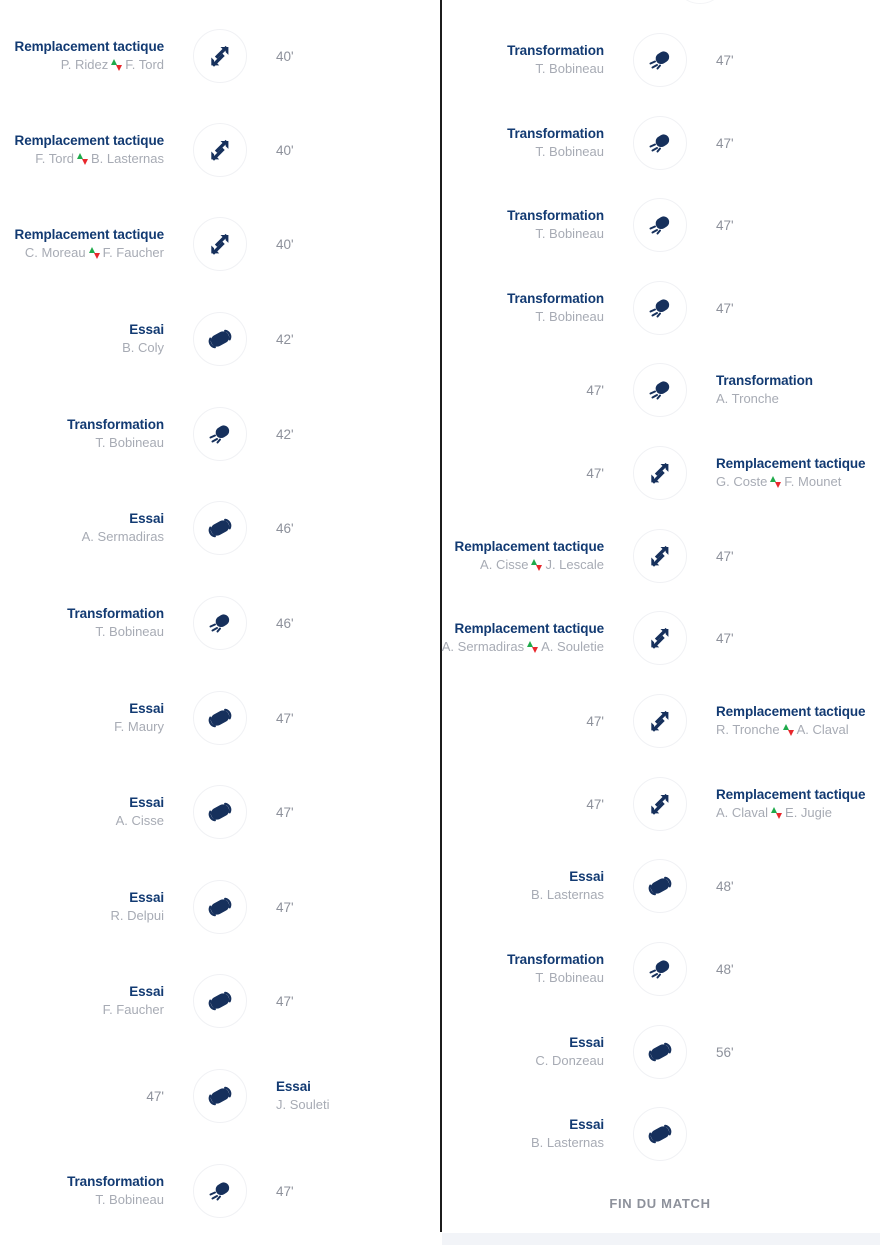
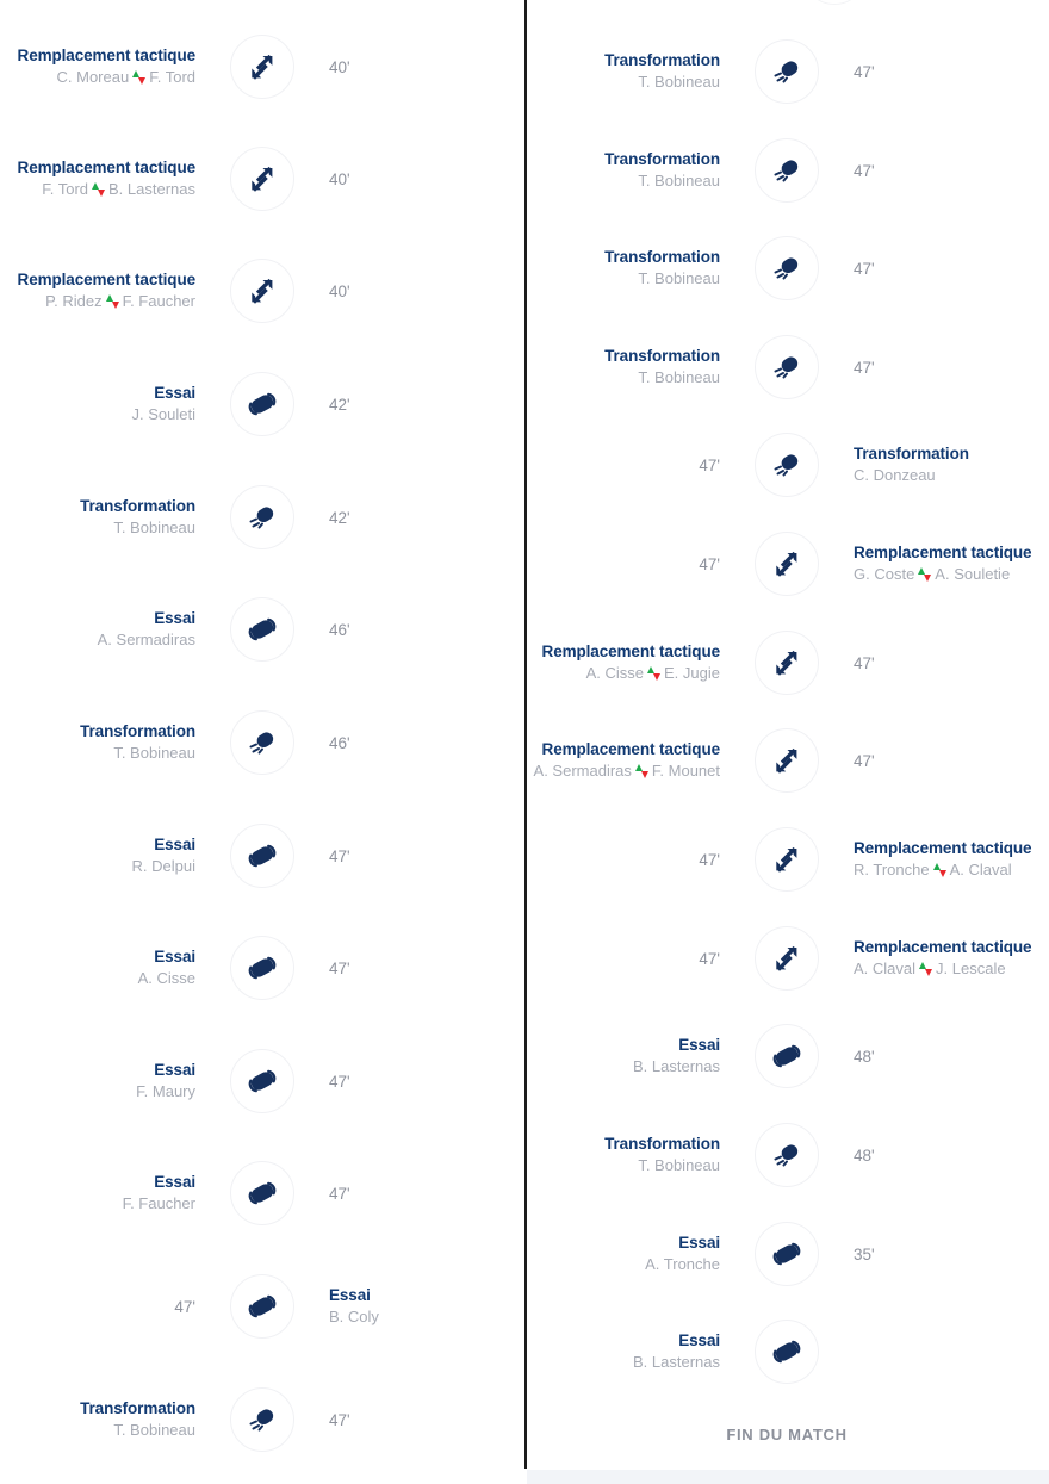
  Remplacement tactique
- P. Ridez F. Tord
+ C. Moreau F. Tord
  40'
  Remplacement tactique
  F. Tord B. Lasternas
  40'
  Remplacement tactique
- C. Moreau F. Faucher
+ P. Ridez F. Faucher
  40'
  Essai
- B. Coly
+ J. Souleti
  42'
  Transformation
  T. Bobineau
  42'
  Essai
  A. Sermadiras
  46'
  Transformation
  T. Bobineau
  46'
  Essai
- F. Maury
+ R. Delpui
  47'
  Essai
  A. Cisse
  47'
  Essai
- R. Delpui
+ F. Maury
  47'
  Essai
  F. Faucher
  47'
  47'
  Essai
- J. Souleti
+ B. Coly
  Transformation
  T. Bobineau
  47'
  FIN DU MATCH
  Transformation
  T. Bobineau
  47'
  Transformation
  T. Bobineau
  47'
  Transformation
  T. Bobineau
  47'
  Transformation
  T. Bobineau
  47'
  47'
  Transformation
- A. Tronche
+ C. Donzeau
  47'
  Remplacement tactique
- G. Coste F. Mounet
+ G. Coste A. Souletie
  Remplacement tactique
- A. Cisse J. Lescale
+ A. Cisse E. Jugie
  47'
  Remplacement tactique
- A. Sermadiras A. Souletie
+ A. Sermadiras F. Mounet
  47'
  47'
  Remplacement tactique
  R. Tronche A. Claval
  47'
  Remplacement tactique
- A. Claval E. Jugie
+ A. Claval J. Lescale
  Essai
  B. Lasternas
  48'
  Transformation
  T. Bobineau
  48'
  Essai
- C. Donzeau
+ A. Tronche
- 56'
+ 35'
  Essai
  B. Lasternas
